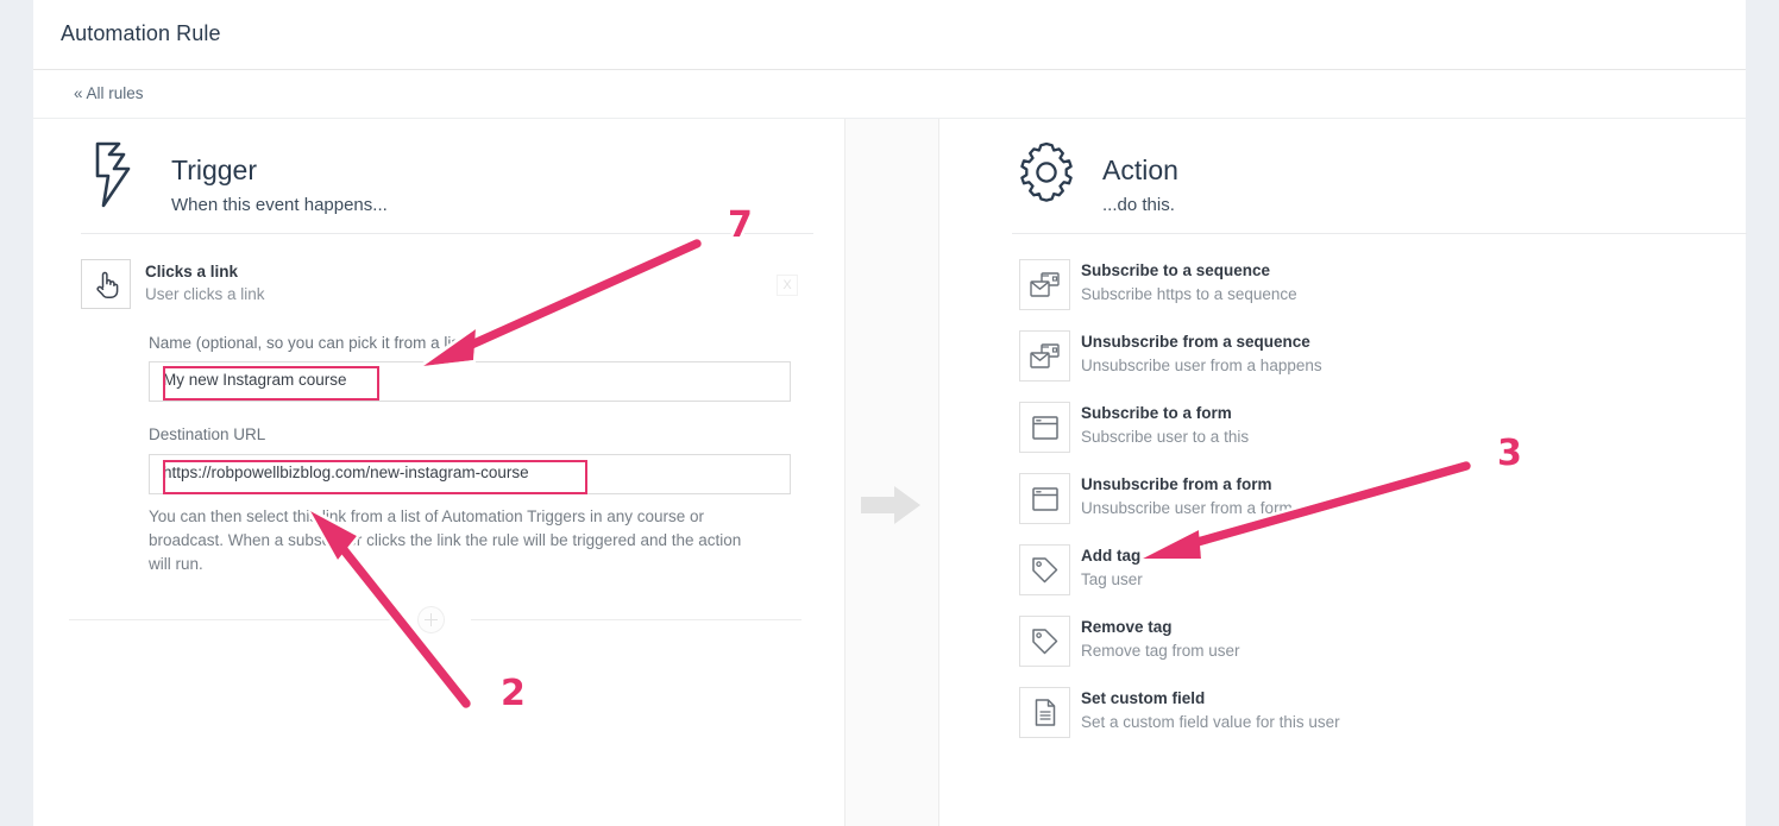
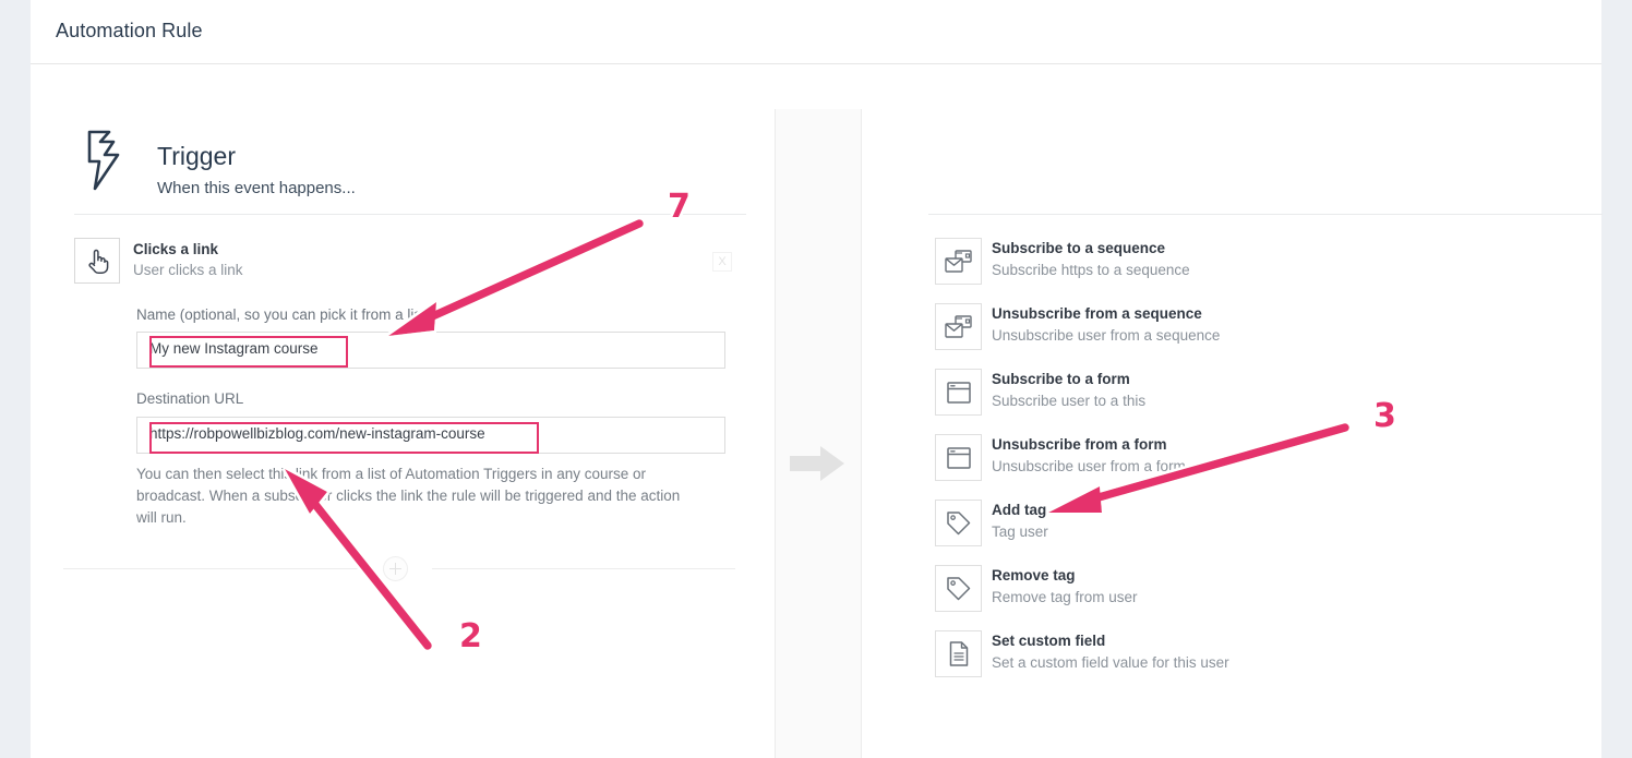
  Automation Rule
- « All rules
  Trigger
  When this event happens...
  Clicks a link
  User clicks a link
  X
  Name (optional, so you can pick it from a lis
  My new Instagram course
  Destination URL
  https://robpowellbizblog.com/new-instagram-course
  You can then select thi link from a list of Automation Triggers in any course or broadcast. When a subscr clicks the link the rule will be triggered and the action will run.
- Action
- ...do this.
  Subscribe to a sequence
  Subscribe https to a sequence
  Unsubscribe from a sequence
- Unsubscribe user from a happens
+ Unsubscribe user from a sequence
  Subscribe to a form
  Subscribe user to a this
  Unsubscribe from a form
  Unsubscribe user from a form
  Add tag
  Tag user
  Remove tag
  Remove tag from user
  Set custom field
  Set a custom field value for this user
  7
  2
  3
